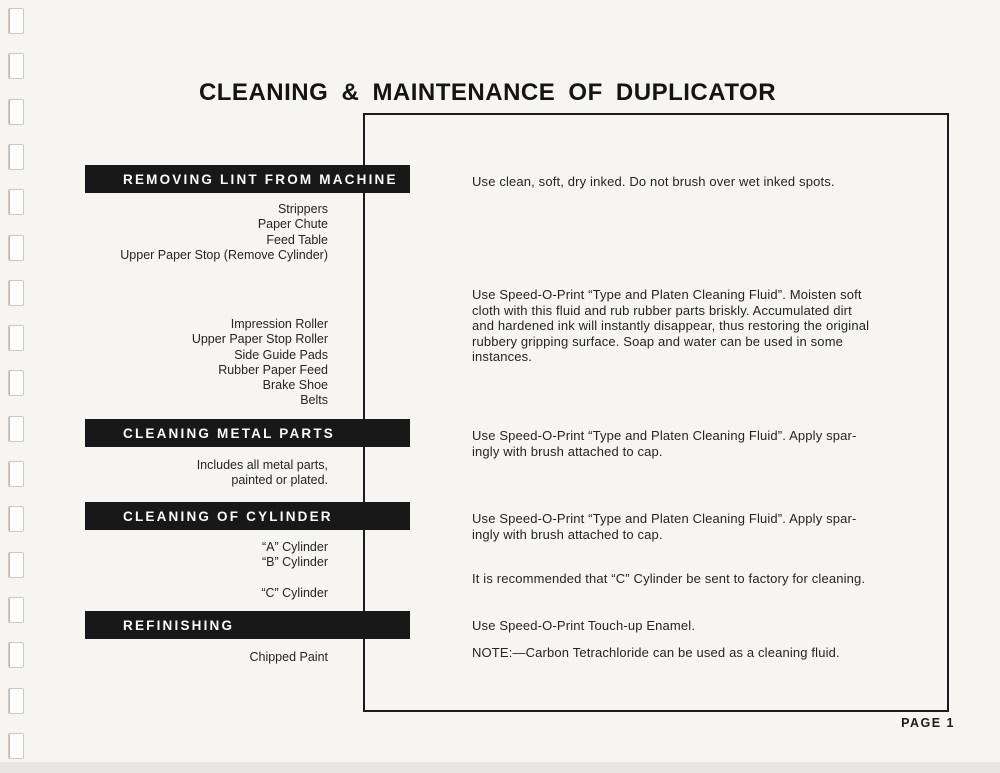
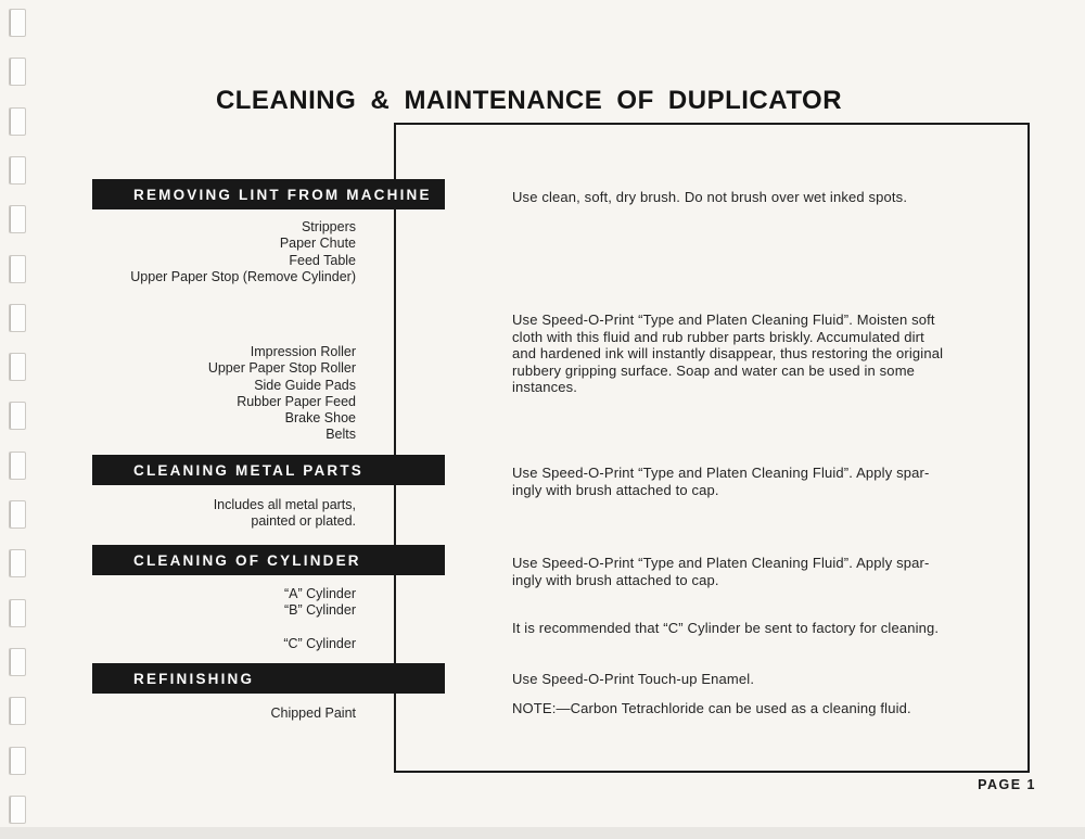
  CLEANING & MAINTENANCE OF DUPLICATOR
  REMOVING LINT FROM MACHINE
  Strippers
  Paper Chute
  Feed Table
  Upper Paper Stop (Remove Cylinder)
- Use clean, soft, dry inked. Do not brush over wet inked spots.
+ Use clean, soft, dry brush. Do not brush over wet inked spots.
  Impression Roller
  Upper Paper Stop Roller
  Side Guide Pads
  Rubber Paper Feed
  Brake Shoe
  Belts
  Use Speed-O-Print “Type and Platen Cleaning Fluid”. Moisten soft
  cloth with this fluid and rub rubber parts briskly. Accumulated dirt
  and hardened ink will instantly disappear, thus restoring the original
  rubbery gripping surface. Soap and water can be used in some
  instances.
  CLEANING METAL PARTS
  Includes all metal parts,
  painted or plated.
  Use Speed-O-Print “Type and Platen Cleaning Fluid”. Apply spar-
  ingly with brush attached to cap.
  CLEANING OF CYLINDER
  “A” Cylinder
  “B” Cylinder
  “C” Cylinder
  Use Speed-O-Print “Type and Platen Cleaning Fluid”. Apply spar-
  ingly with brush attached to cap.
  It is recommended that “C” Cylinder be sent to factory for cleaning.
  REFINISHING
  Chipped Paint
  Use Speed-O-Print Touch-up Enamel.
  NOTE:—Carbon Tetrachloride can be used as a cleaning fluid.
  PAGE 1
